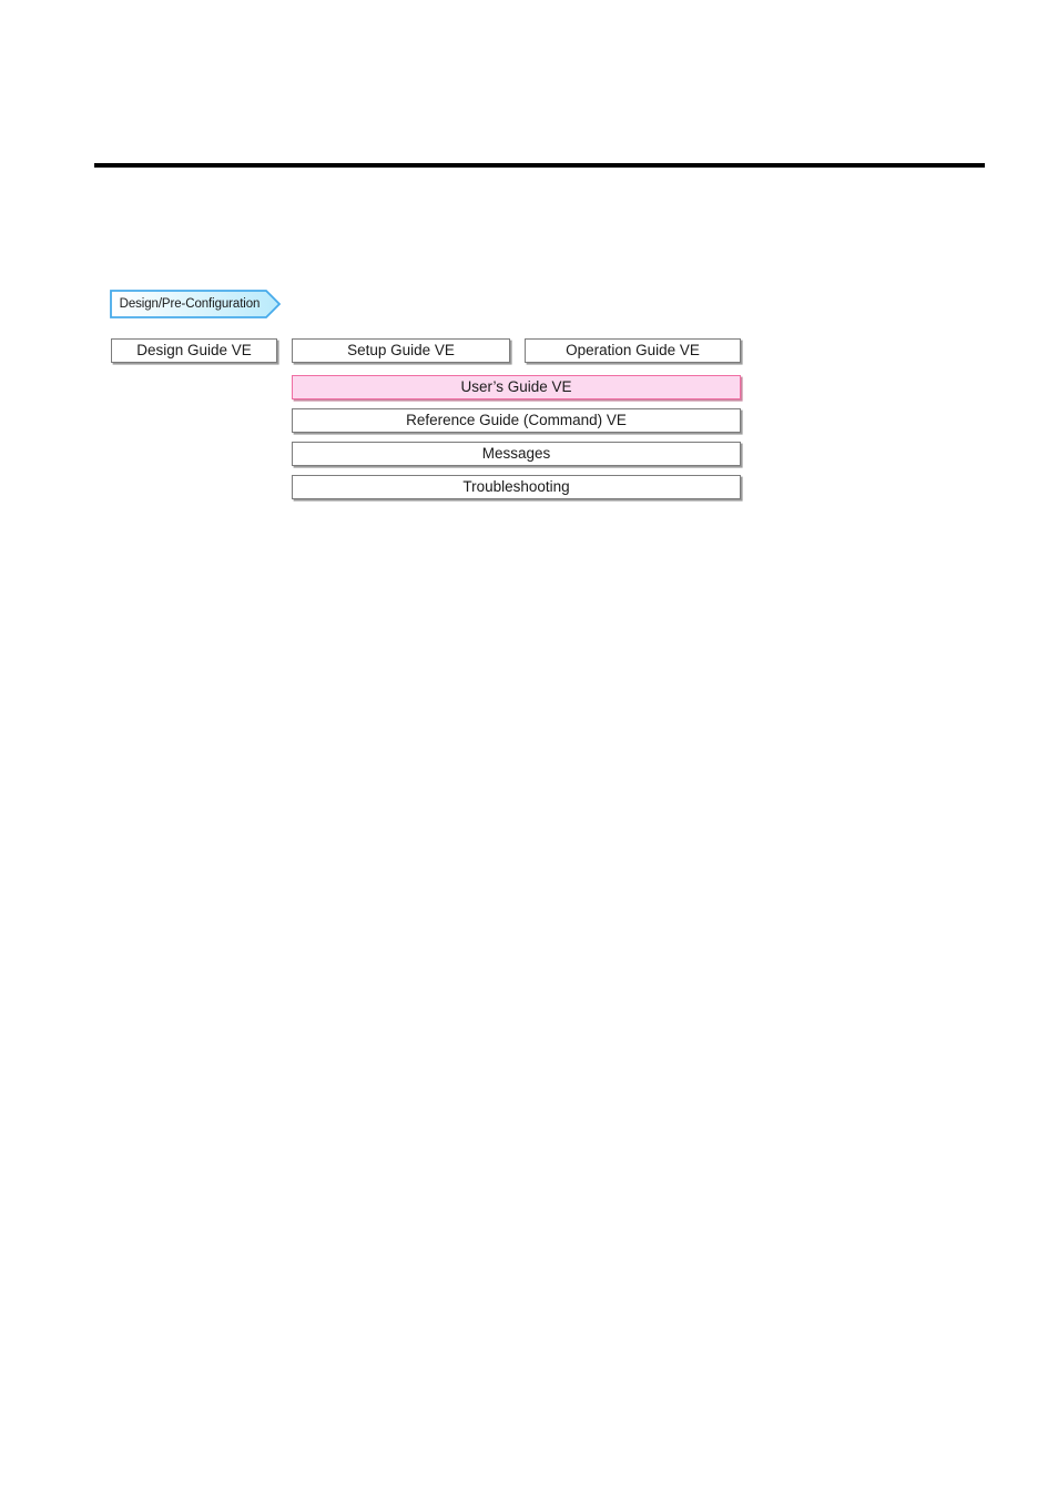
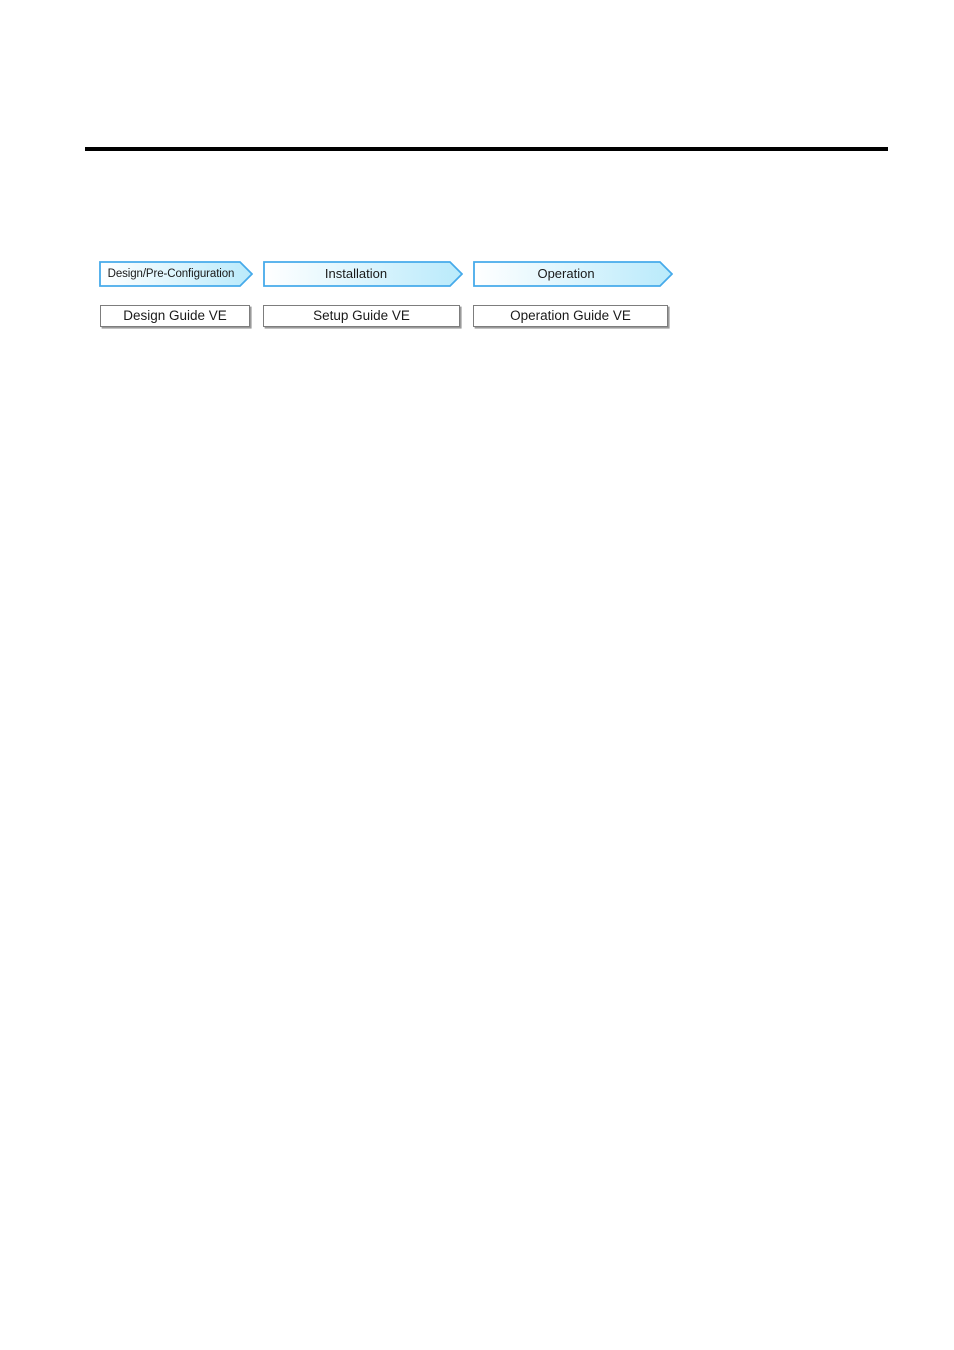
  Design/Pre-Configuration
+ Installation
+ Operation
  Design Guide VE
  Setup Guide VE
  Operation Guide VE
- User’s Guide VE
- Reference Guide (Command) VE
- Messages
- Troubleshooting
